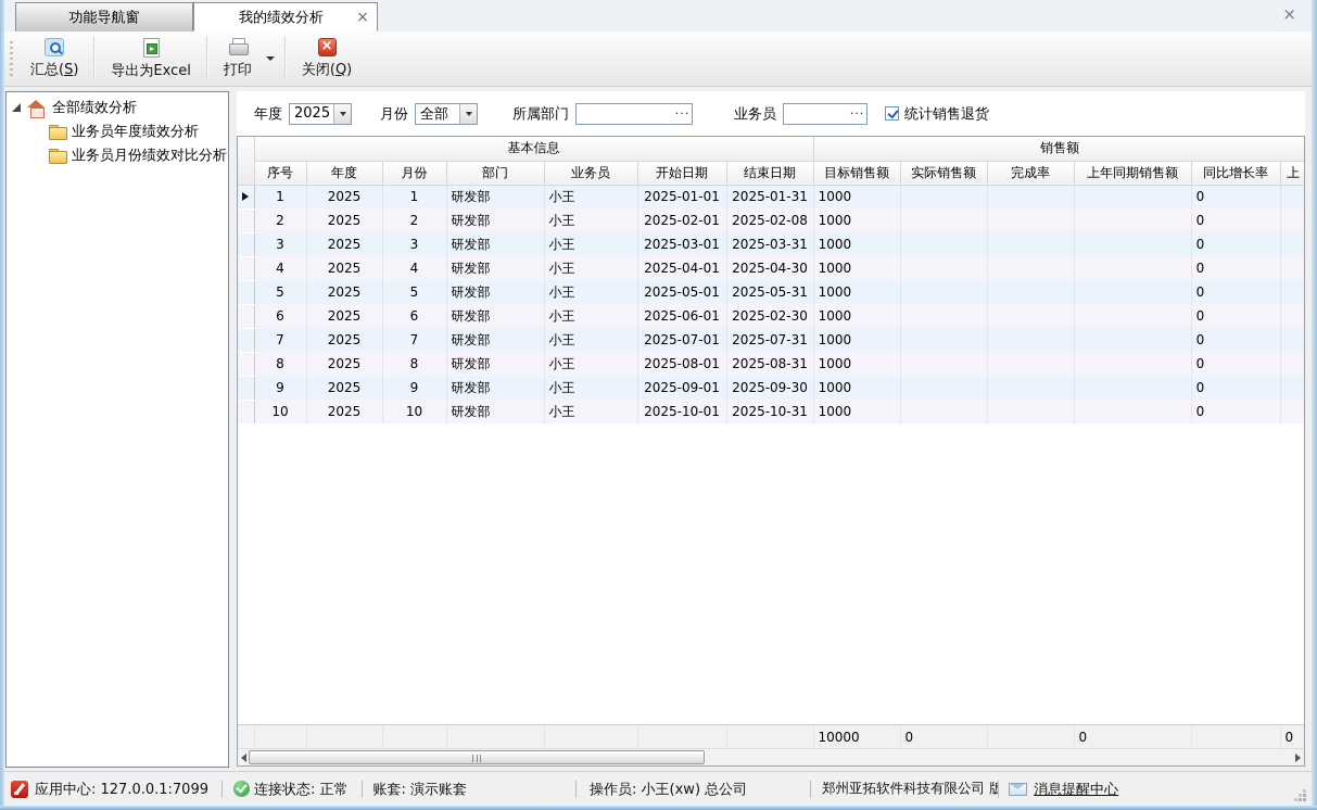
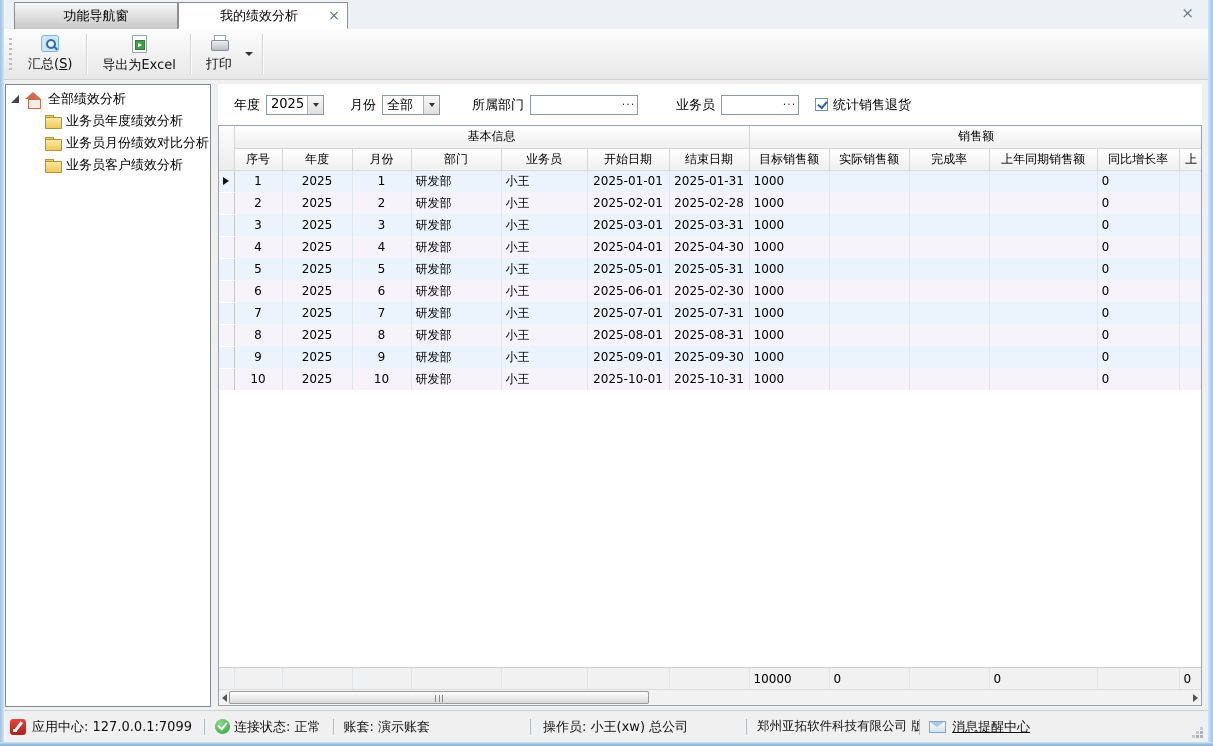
  功能导航窗
  我的绩效分析
  ×
  ×
  汇总(S)
  导出为Excel
  打印
- 关闭(Q)
  全部绩效分析
  业务员年度绩效分析
  业务员月份绩效对比分析
+ 业务员客户绩效分析
  年度
  2025
  月份
  全部
  所属部门
  ···
  业务员
  ···
  统计销售退货
  	基本信息	销售额
  序号	年度	月份	部门	业务员	开始日期	结束日期	目标销售额	实际销售额	完成率	上年同期销售额	同比增长率	上
  	1	2025	1	研发部	小王	2025-01-01	2025-01-31	1000				0
- 	2	2025	2	研发部	小王	2025-02-01	2025-02-08	1000				0
+ 	2	2025	2	研发部	小王	2025-02-01	2025-02-28	1000				0
  	3	2025	3	研发部	小王	2025-03-01	2025-03-31	1000				0
  	4	2025	4	研发部	小王	2025-04-01	2025-04-30	1000				0
  	5	2025	5	研发部	小王	2025-05-01	2025-05-31	1000				0
  	6	2025	6	研发部	小王	2025-06-01	2025-02-30	1000				0
  	7	2025	7	研发部	小王	2025-07-01	2025-07-31	1000				0
  	8	2025	8	研发部	小王	2025-08-01	2025-08-31	1000				0
  	9	2025	9	研发部	小王	2025-09-01	2025-09-30	1000				0
  	10	2025	10	研发部	小王	2025-10-01	2025-10-31	1000				0
  								10000	0		0		0
  应用中心: 127.0.0.1:7099
  连接状态: 正常
  账套: 演示账套
  操作员: 小王(xw) 总公司
  郑州亚拓软件科技有限公司 版
  消息提醒中心
